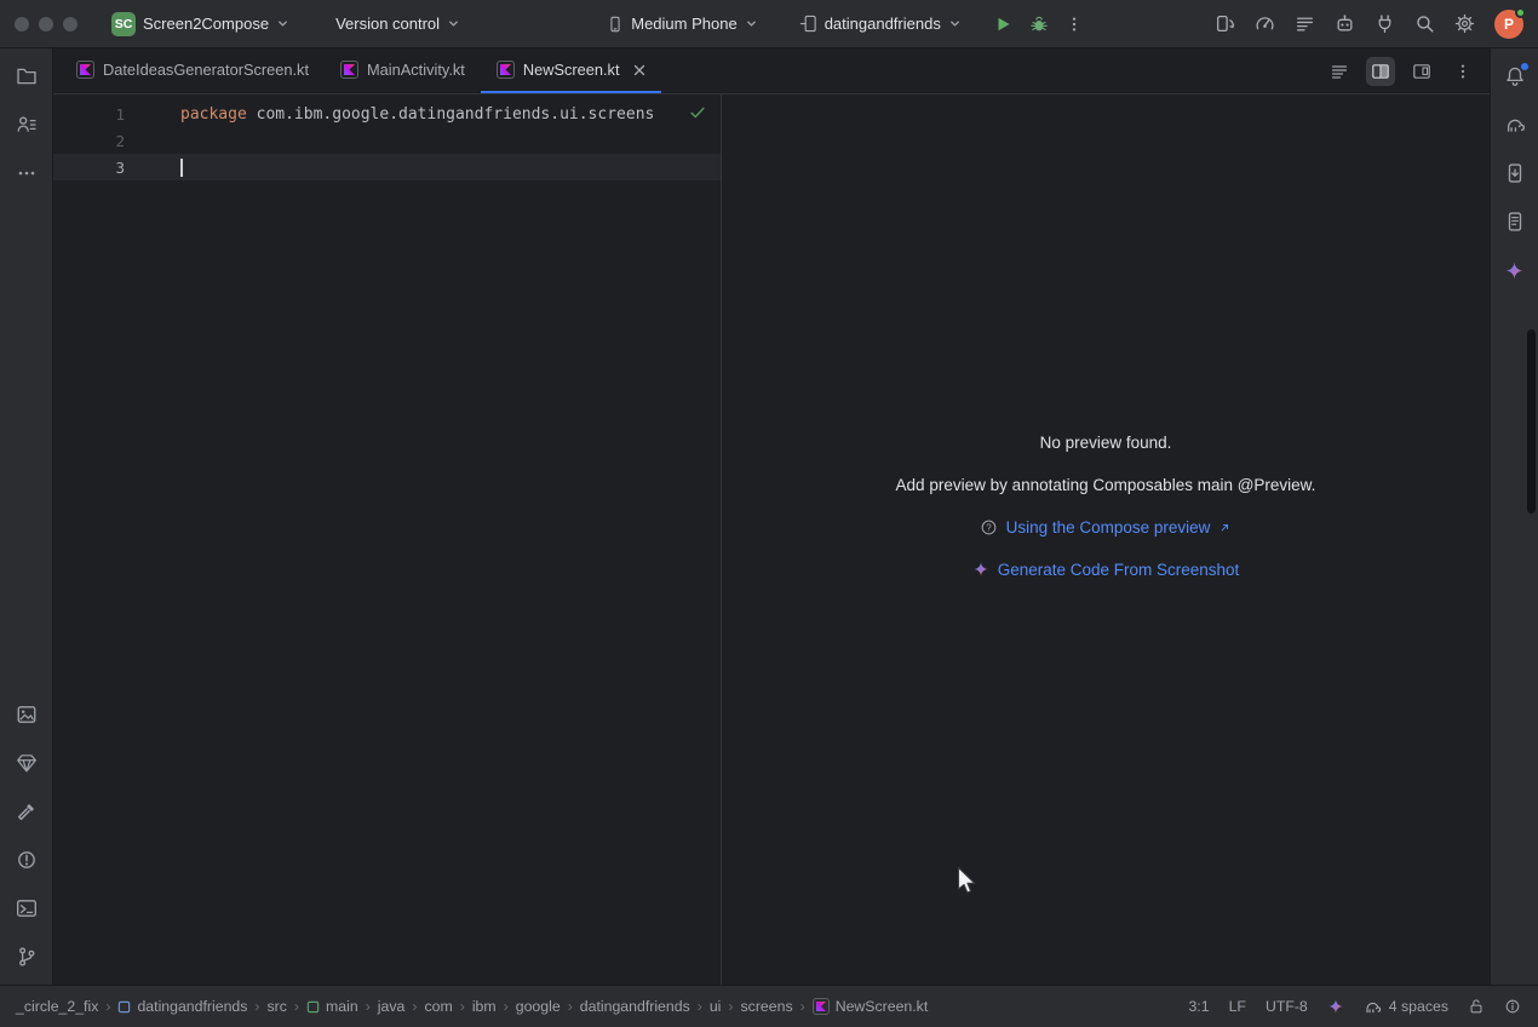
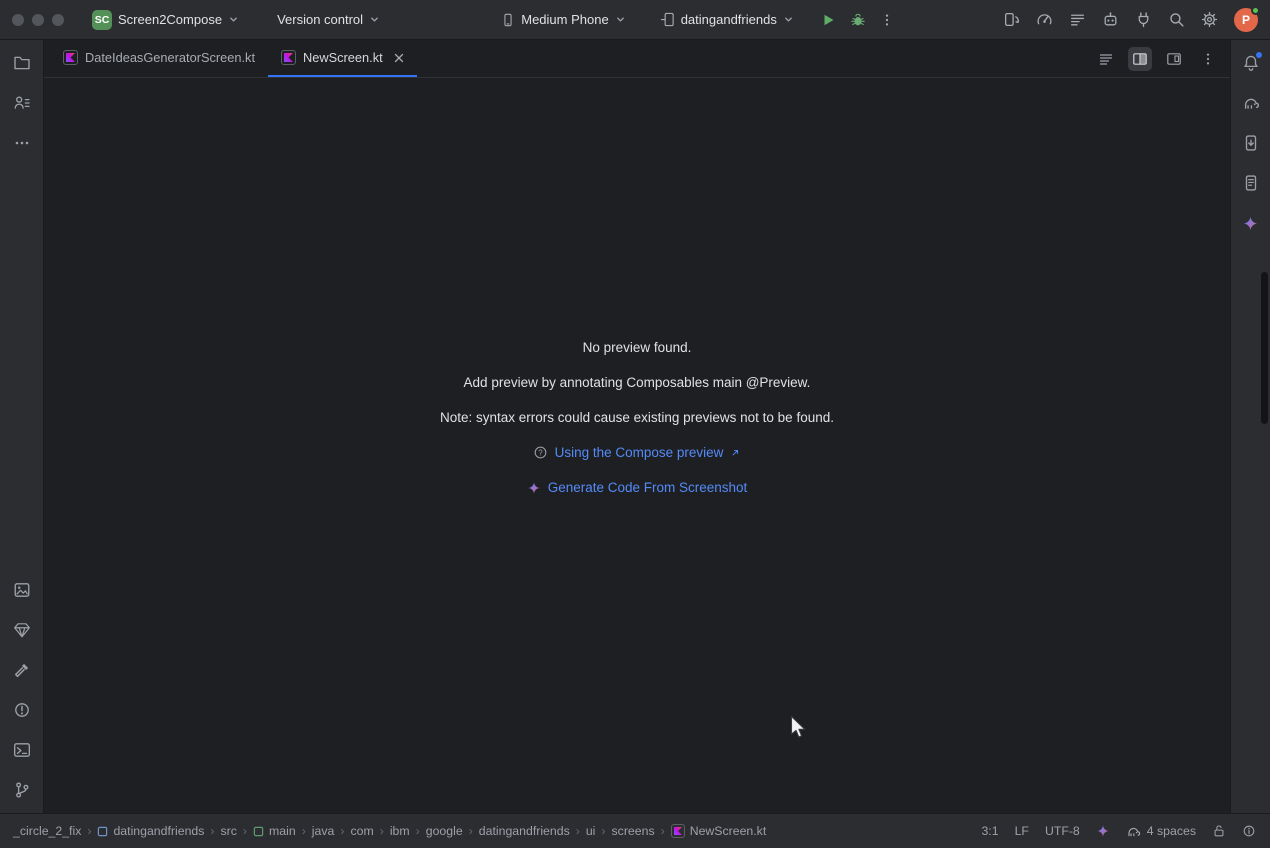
  SC
  Screen2Compose
  Version control
  Medium Phone
  datingandfriends
  P
  DateIdeasGeneratorScreen.kt
- MainActivity.kt
  NewScreen.kt
- 1
- package com.ibm.google.datingandfriends.ui.screens
- 2
- 3
  No preview found.
  Add preview by annotating Composables main @Preview.
+ Note: syntax errors could cause existing previews not to be found.
  ?
  Using the Compose preview
  Generate Code From Screenshot
  _circle_2_fix
  ›
  datingandfriends
  ›
  src
  ›
  main
  ›
  java
  ›
  com
  ›
  ibm
  ›
  google
  ›
  datingandfriends
  ›
  ui
  ›
  screens
  ›
  NewScreen.kt
  3:1
  LF
  UTF-8
  4 spaces
